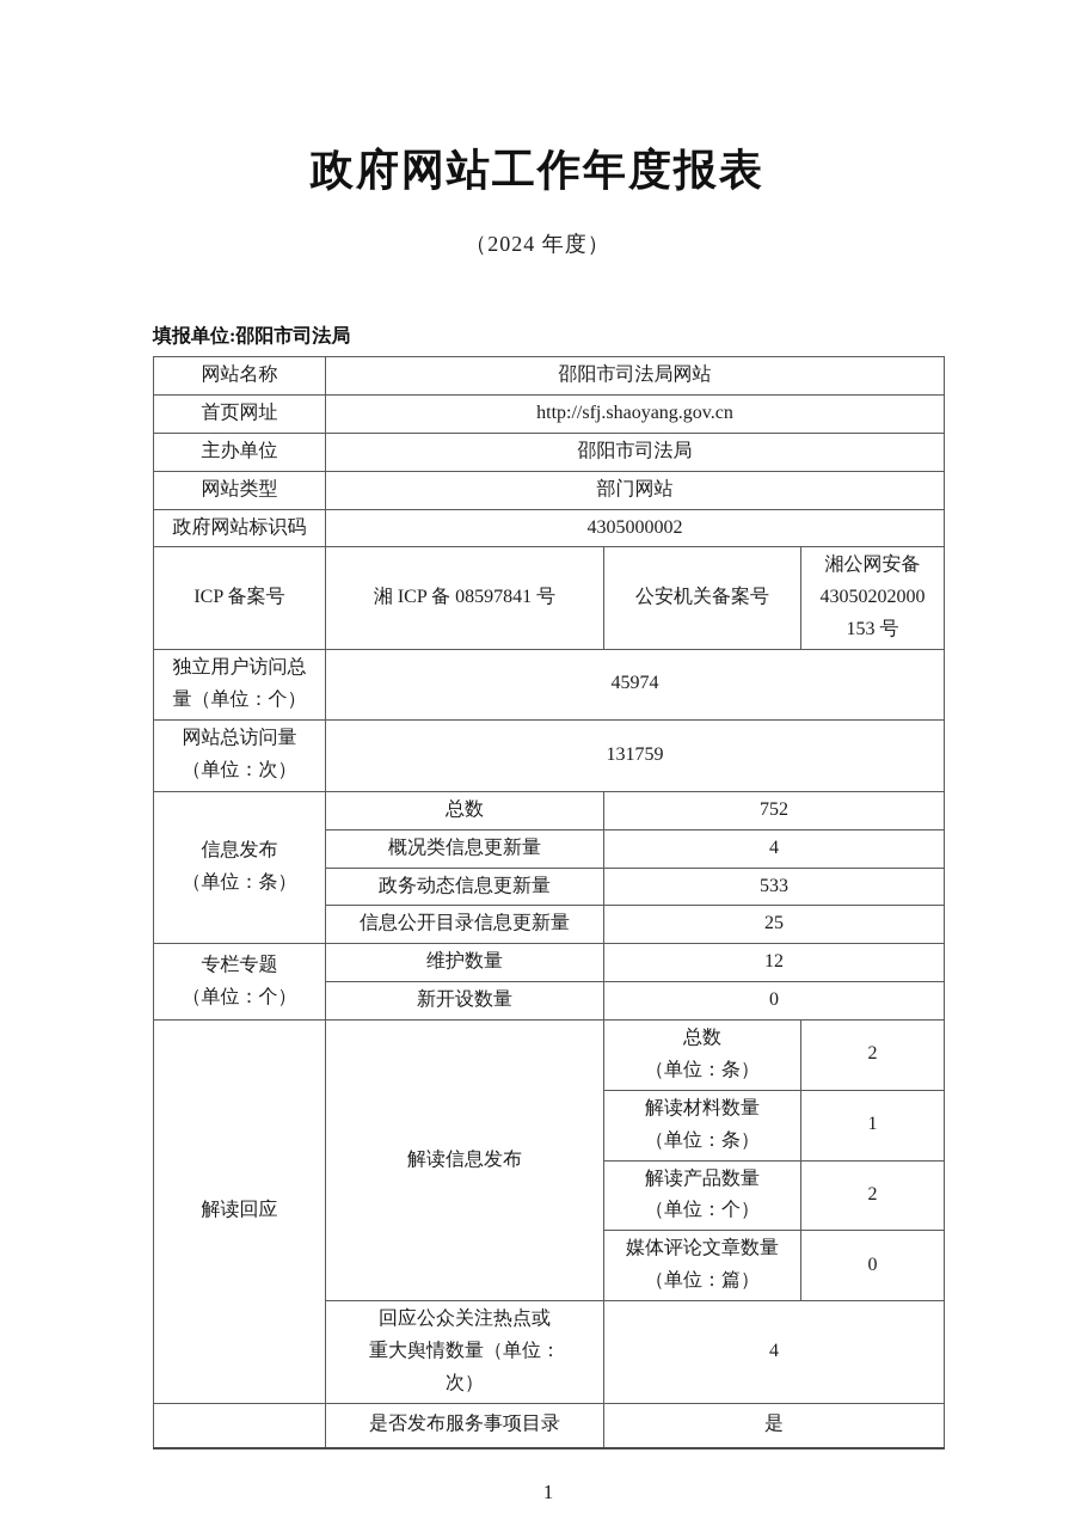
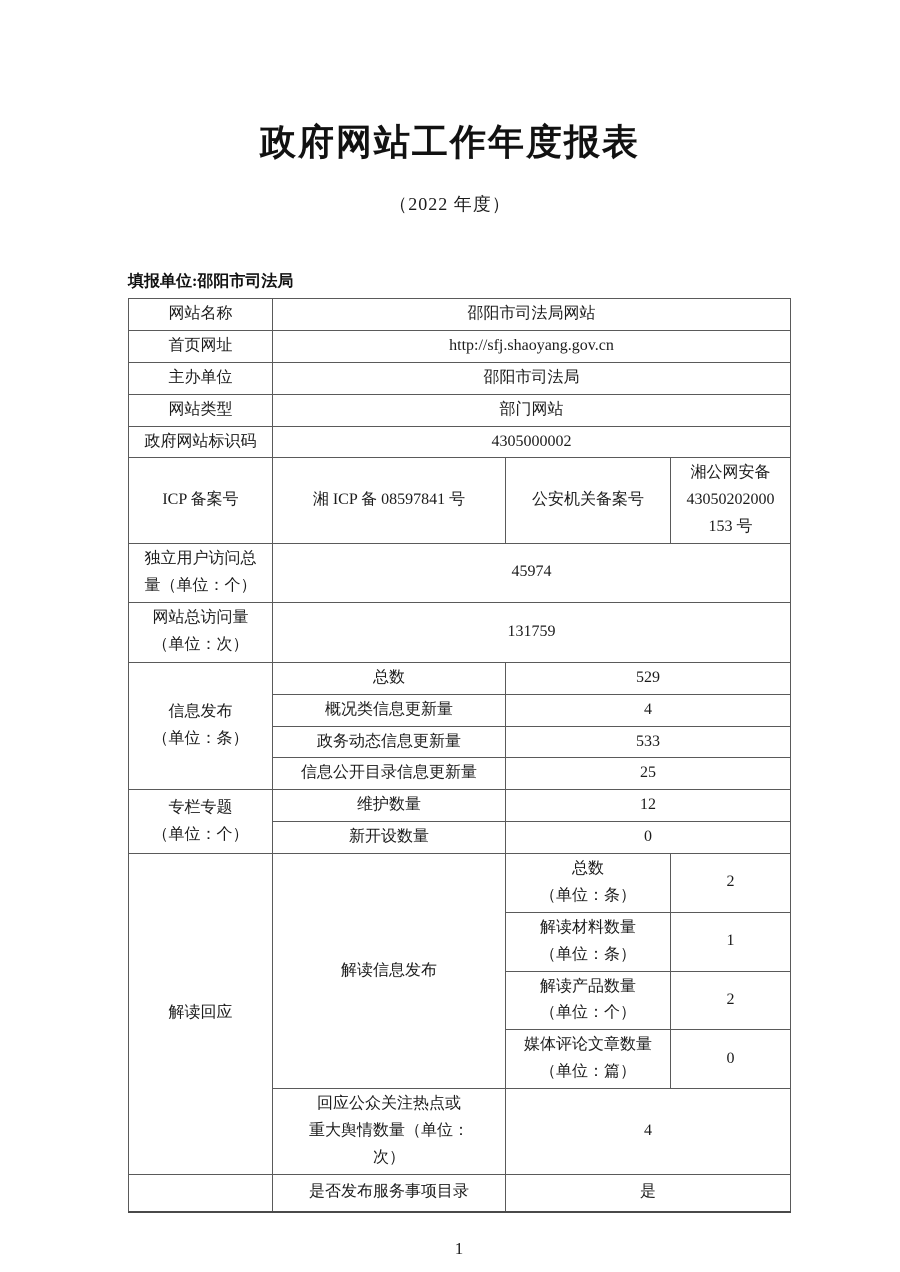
  政府网站工作年度报表
- （2024 年度）
+ （2022 年度）
  填报单位:邵阳市司法局
  网站名称	邵阳市司法局网站
  首页网址	http://sfj.shaoyang.gov.cn
  主办单位	邵阳市司法局
  网站类型	部门网站
  政府网站标识码	4305000002
  ICP 备案号	湘 ICP 备 08597841 号	公安机关备案号	湘公网安备 43050202000 153 号
  独立用户访问总 量（单位：个）	45974
  网站总访问量 （单位：次）	131759
- 信息发布 （单位：条）	总数	752
+ 信息发布 （单位：条）	总数	529
  概况类信息更新量	4
  政务动态信息更新量	533
  信息公开目录信息更新量	25
  专栏专题 （单位：个）	维护数量	12
  新开设数量	0
  解读回应	解读信息发布	总数 （单位：条）	2
  解读材料数量 （单位：条）	1
  解读产品数量 （单位：个）	2
  媒体评论文章数量 （单位：篇）	0
  回应公众关注热点或 重大舆情数量（单位： 次）	4
  	是否发布服务事项目录	是
  1
